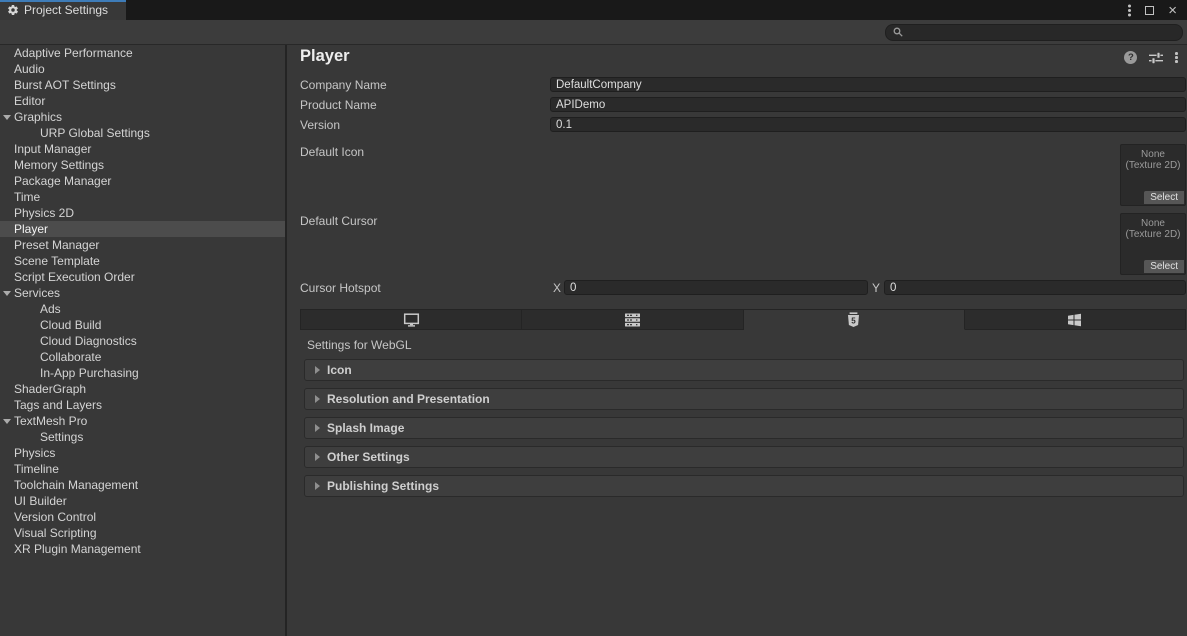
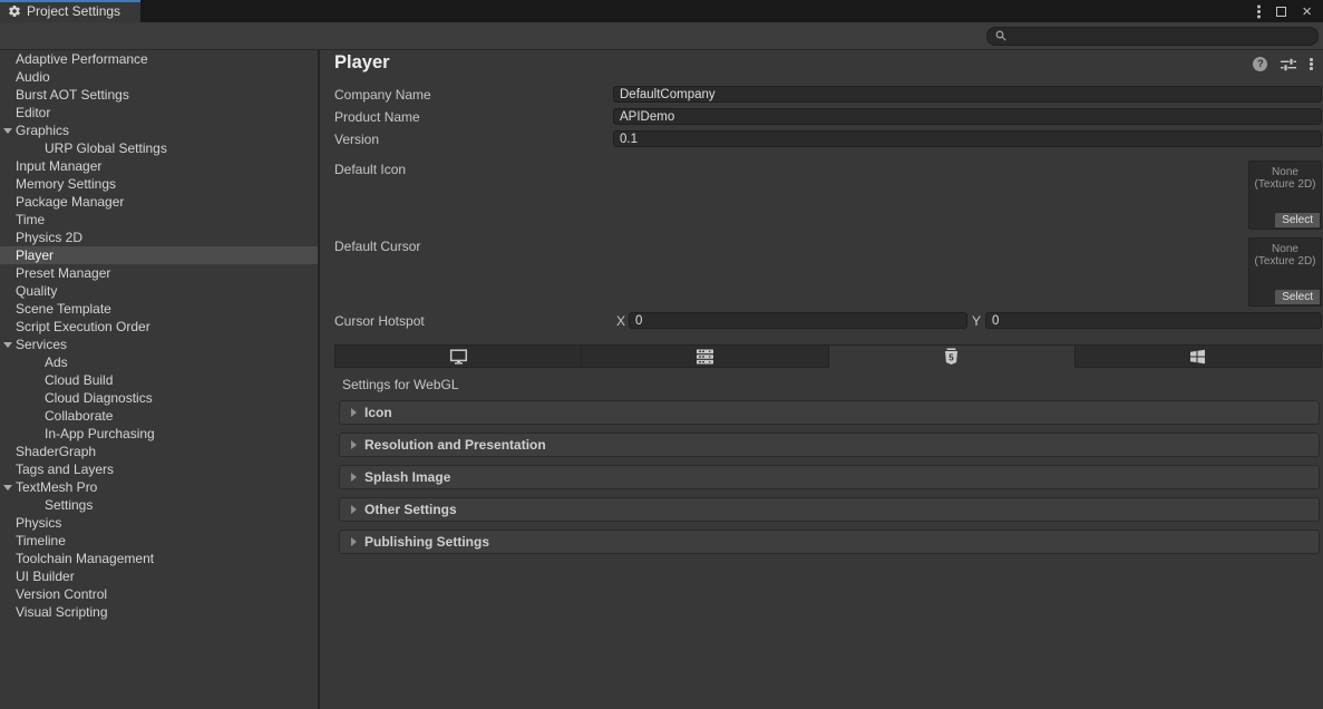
  Project Settings
  ×
  Adaptive Performance
  Audio
  Burst AOT Settings
  Editor
  Graphics
  URP Global Settings
  Input Manager
  Memory Settings
  Package Manager
  Time
  Physics 2D
  Player
  Preset Manager
+ Quality
  Scene Template
  Script Execution Order
  Services
  Ads
  Cloud Build
  Cloud Diagnostics
  Collaborate
  In-App Purchasing
  ShaderGraph
  Tags and Layers
  TextMesh Pro
  Settings
  Physics
  Timeline
  Toolchain Management
  UI Builder
  Version Control
  Visual Scripting
- XR Plugin Management
  Player
  ?
  Company Name
  DefaultCompany
  Product Name
  APIDemo
  Version
  0.1
  Default Icon
  None
  (Texture 2D)
  Select
  Default Cursor
  None
  (Texture 2D)
  Select
  Cursor Hotspot
  X
  0
  Y
  0
  5
  Settings for WebGL
  Icon
  Resolution and Presentation
  Splash Image
  Other Settings
  Publishing Settings
